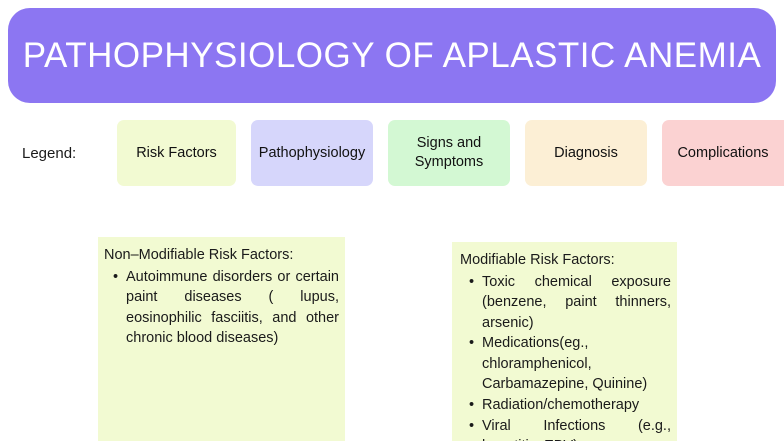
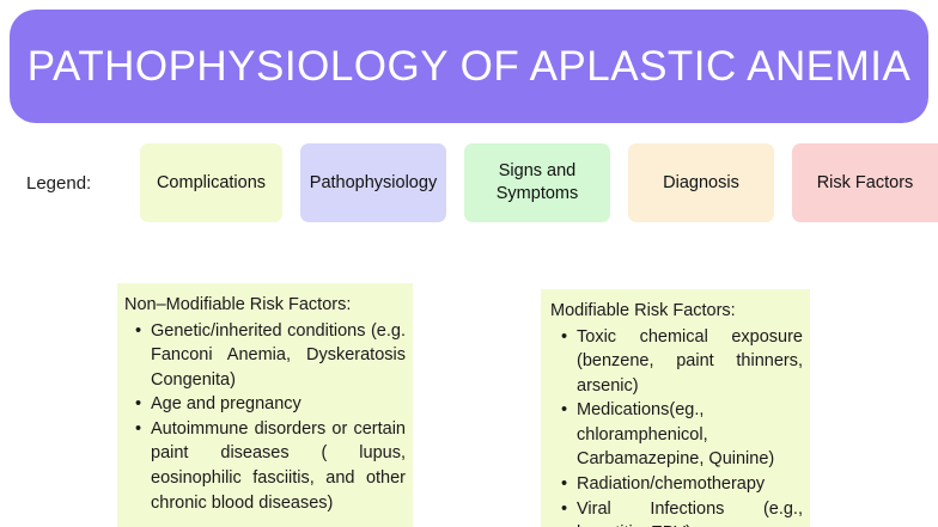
  PATHOPHYSIOLOGY OF APLASTIC ANEMIA
  Legend:
- Risk Factors
+ Complications
  Pathophysiology
  Signs and Symptoms
  Diagnosis
- Complications
+ Risk Factors
  Non–Modifiable Risk Factors:
+ Genetic/inherited conditions (e.g. Fanconi Anemia, Dyskeratosis Congenita)
+ Age and pregnancy
  Autoimmune disorders or certain paint diseases ( lupus, eosinophilic fasciitis, and other chronic blood diseases)
  Modifiable Risk Factors:
  Toxic chemical exposure (benzene, paint thinners, arsenic)
  Medications(eg., chloramphenicol, Carbamazepine, Quinine)
  Radiation/chemotherapy
